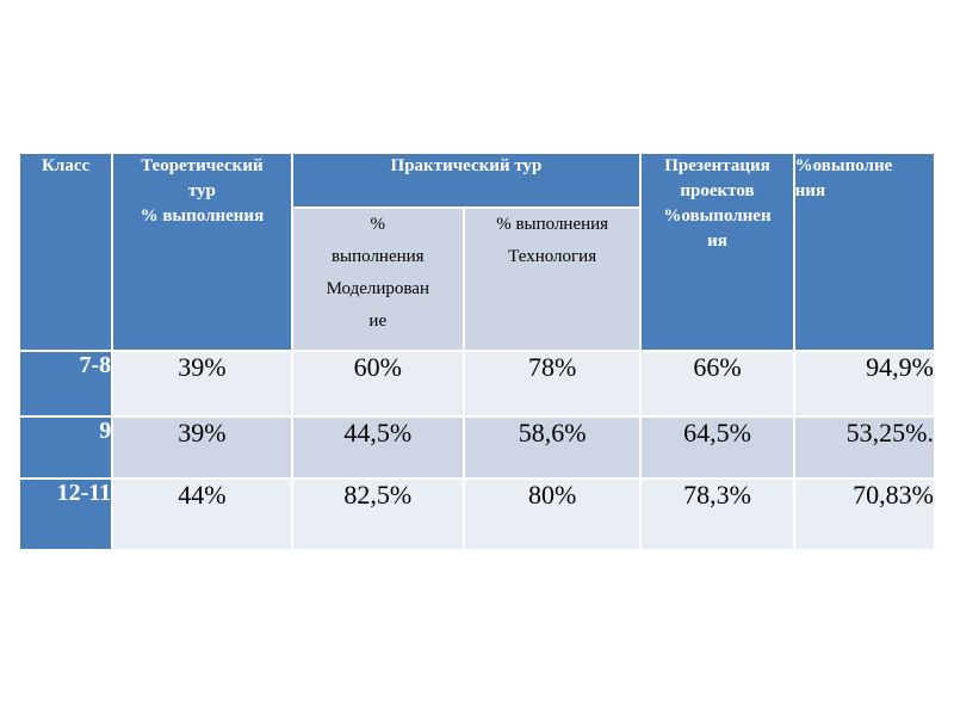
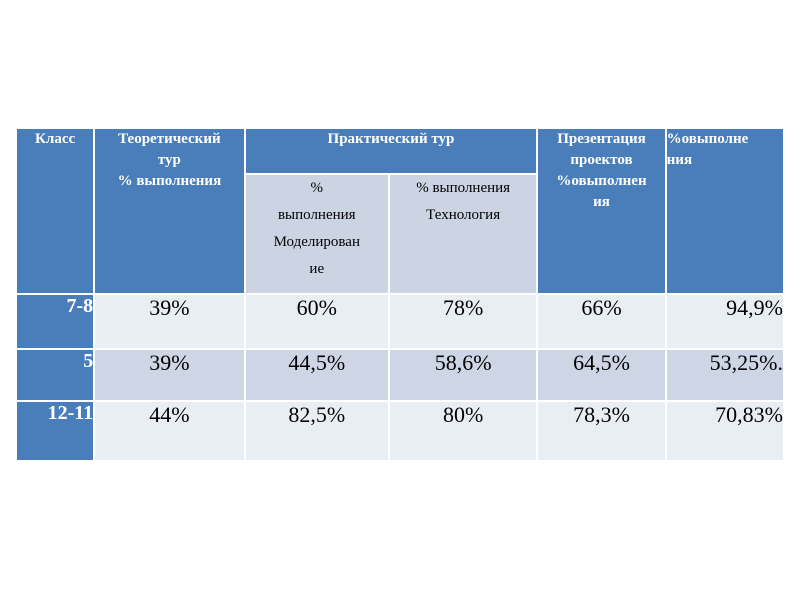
  Класс	Теоретический тур % выполнения	Практический тур	Презентация проектов %овыполнен ия	%овыполне ния
  % выполнения Моделирован ие	% выполнения Технология
  7-8	39%	60%	78%	66%	94,9%
- 9	39%	44,5%	58,6%	64,5%	53,25%.
+ 5	39%	44,5%	58,6%	64,5%	53,25%.
  12-11	44%	82,5%	80%	78,3%	70,83%
